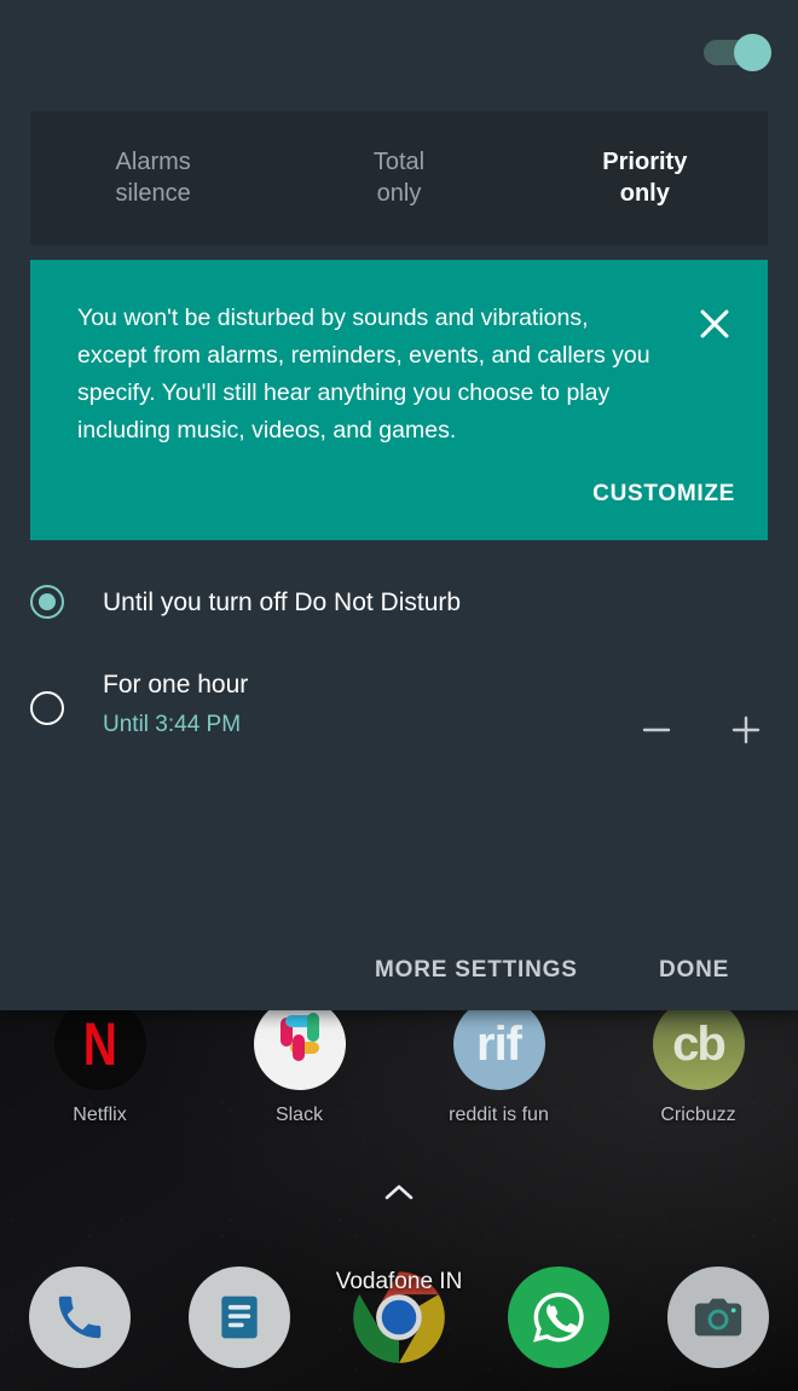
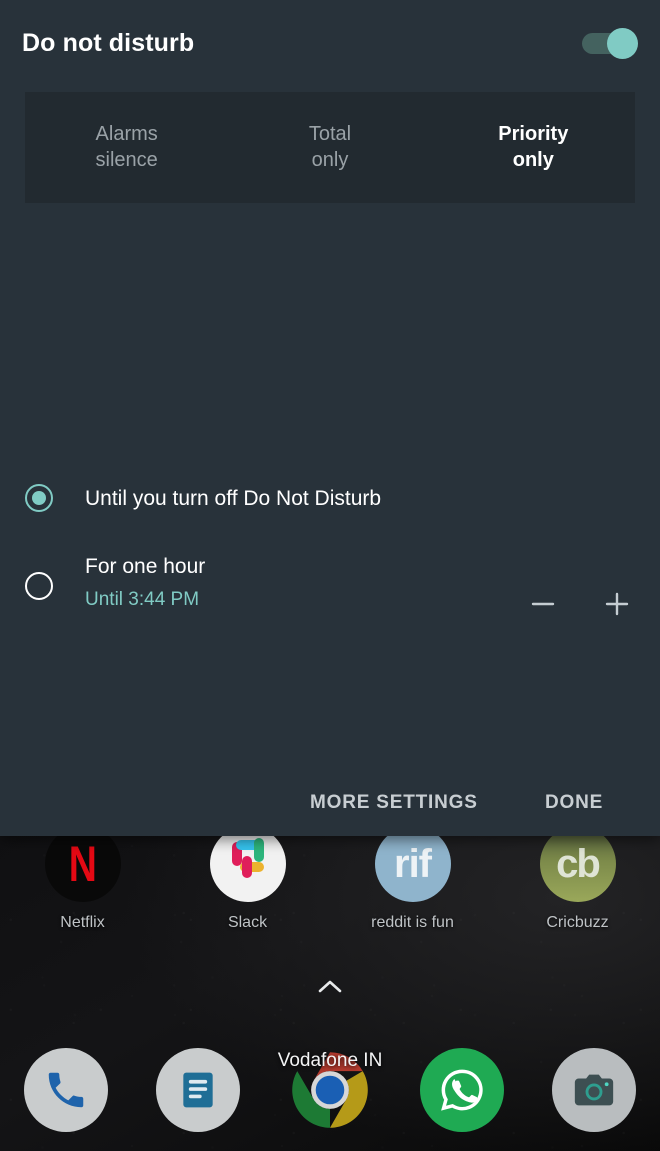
  N
  Netflix
  Slack
  rif
  reddit is fun
  cb
  Cricbuzz
  Vodafone IN
+ Do not disturb
  Alarms
  silence
  Total
  only
  Priority
  only
- You won't be disturbed by sounds and vibrations, except from alarms, reminders, events, and callers you specify. You'll still hear anything you choose to play including music, videos, and games.
- CUSTOMIZE
  Until you turn off Do Not Disturb
  For one hour
  Until 3:44 PM
  MORE SETTINGS
  DONE
